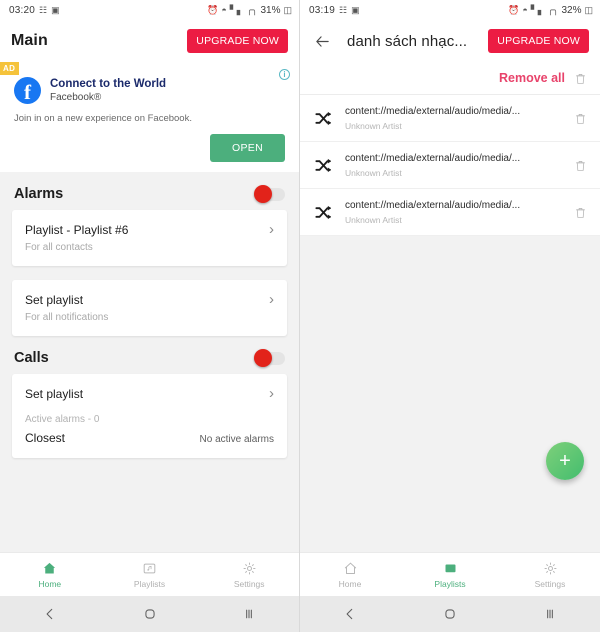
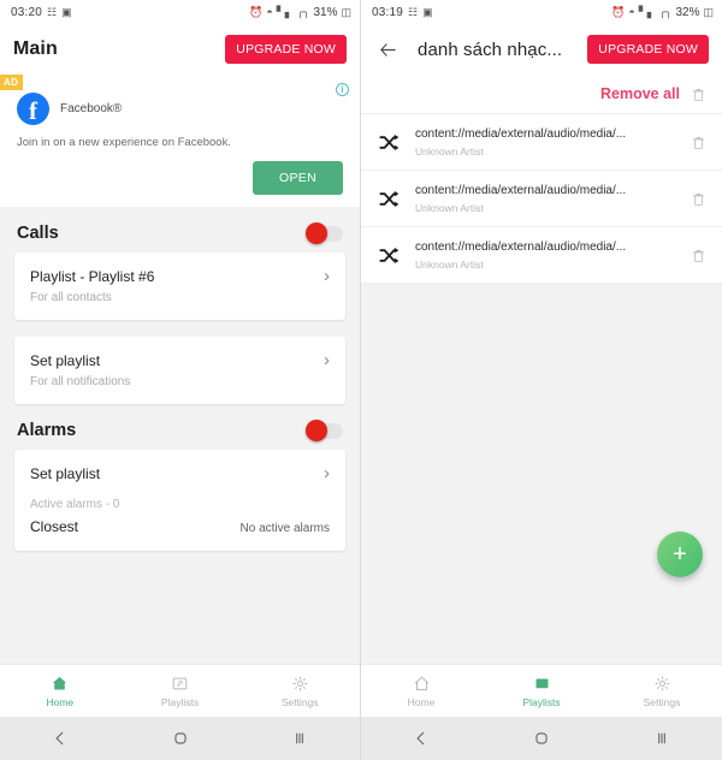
  03:20
  ☷
  ▣
  ⏰
  ◓
  ▘▖
  ╭╮
  31%
  ◫
  Main
  UPGRADE NOW
  AD
  i
  f
- Connect to the World
  Facebook®
  Join in on a new experience on Facebook.
  OPEN
- Alarms
+ Calls
  Playlist - Playlist #6
  For all contacts
  ›
  Set playlist
  For all notifications
  ›
- Calls
+ Alarms
  Set playlist
  ›
  Active alarms - 0
  Closest
  No active alarms
  Home
  Playlists
  Settings
  03:19
  ☷
  ▣
  ⏰
  ◓
  ▘▖
  ╭╮
  32%
  ◫
  danh sách nhạc...
  UPGRADE NOW
  Remove all
  content://media/external/audio/media/...
  Unknown Artist
  content://media/external/audio/media/...
  Unknown Artist
  content://media/external/audio/media/...
  Unknown Artist
  +
  Home
  Playlists
  Settings
